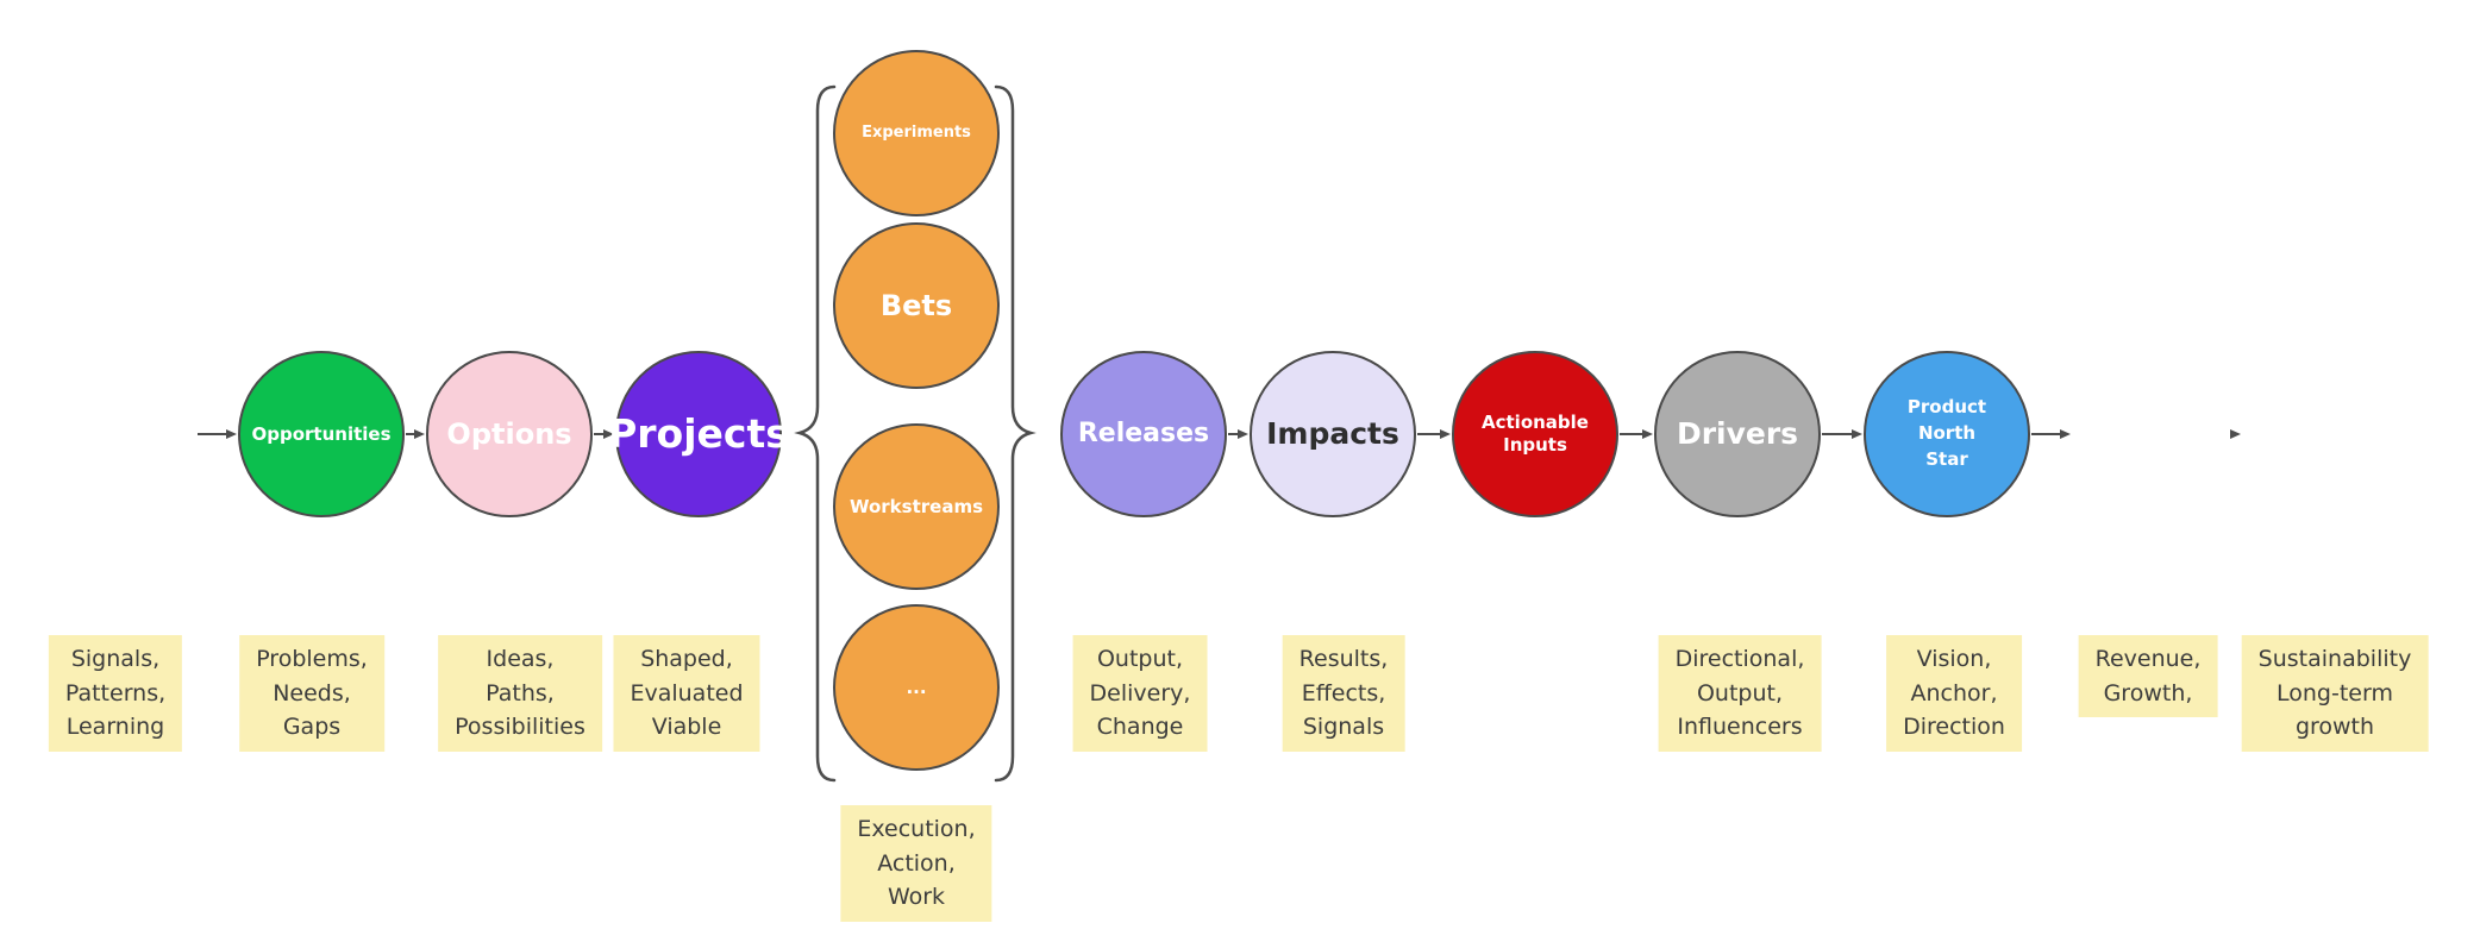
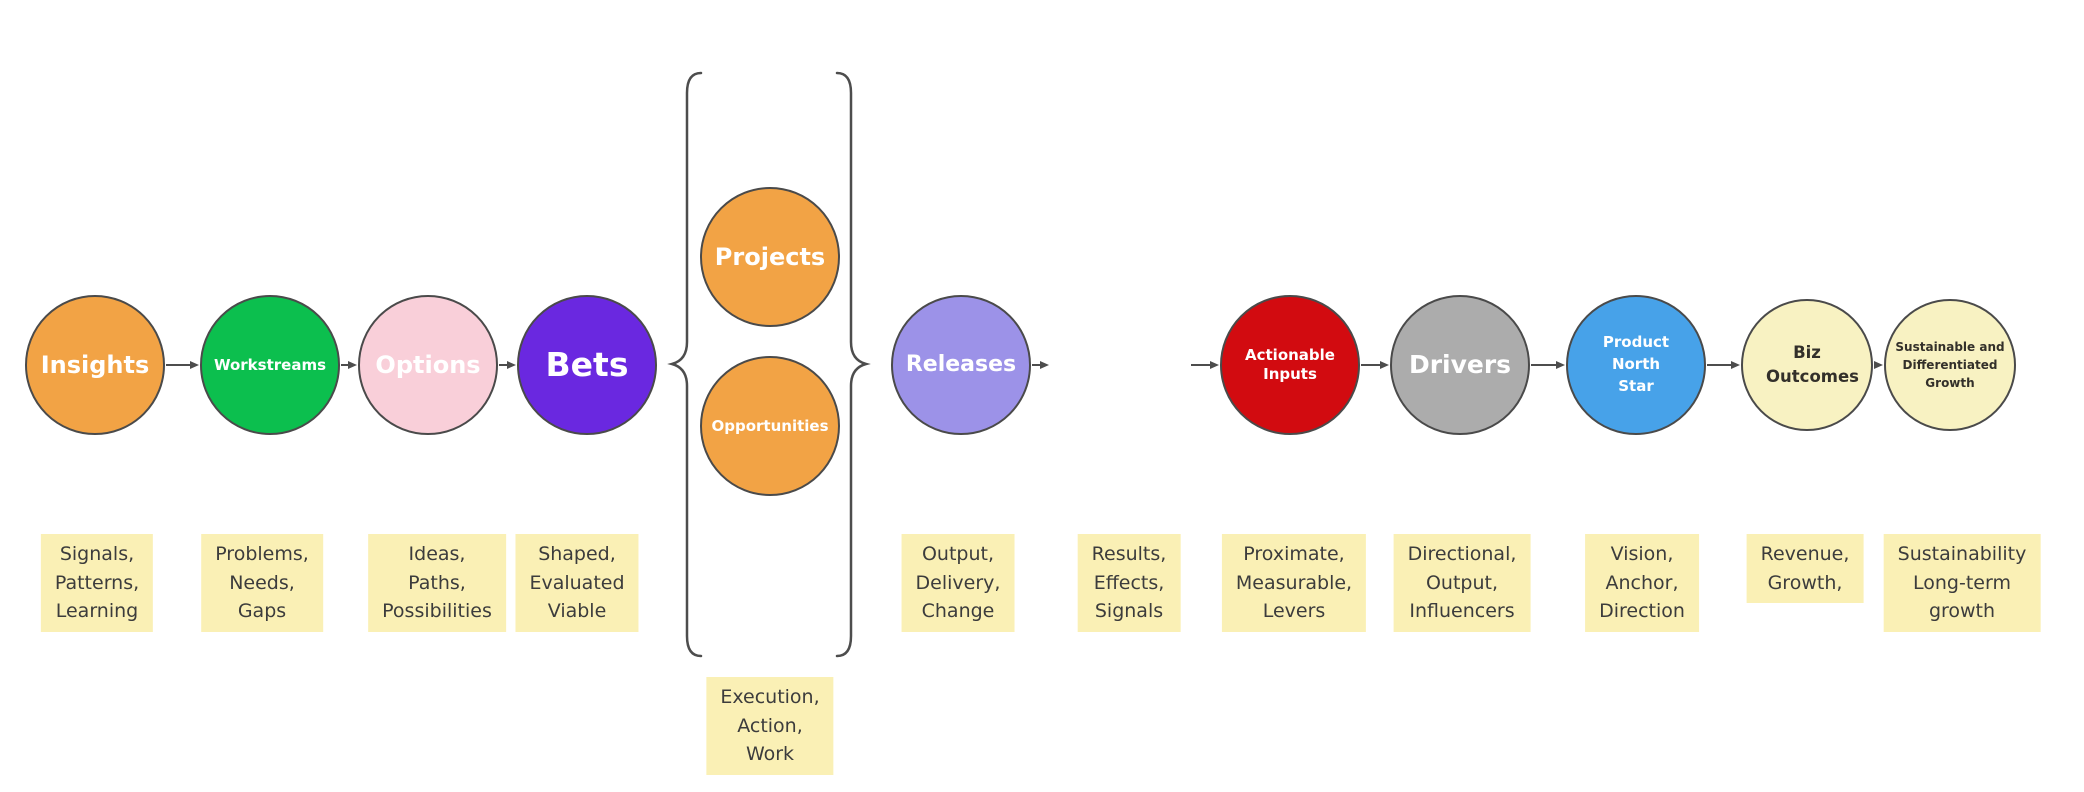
+ Insights
- Opportunities
+ Workstreams
  Options
- Projects
+ Bets
- Experiments
- Bets
+ Projects
- Workstreams
+ Opportunities
- ...
  Releases
- Impacts
  Actionable Inputs
  Drivers
  Product
  North Star
+ Biz
+ Outcomes
+ Sustainable and
+ Differentiated
+ Growth
  Signals,
  Patterns,
  Learning
  Problems,
  Needs,
  Gaps
  Ideas,
  Paths,
  Possibilities
  Shaped,
  Evaluated
  Viable
  Execution,
  Action,
  Work
  Output,
  Delivery,
  Change
  Results,
  Effects,
  Signals
+ Proximate,
+ Measurable,
+ Levers
  Directional,
  Output,
  Influencers
  Vision,
  Anchor,
  Direction
  Revenue,
  Growth,
  Sustainability
  Long-term
  growth
